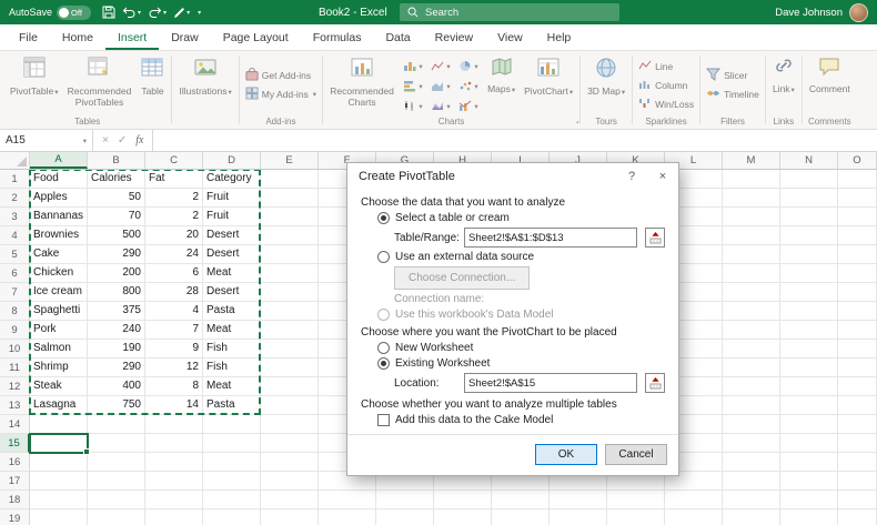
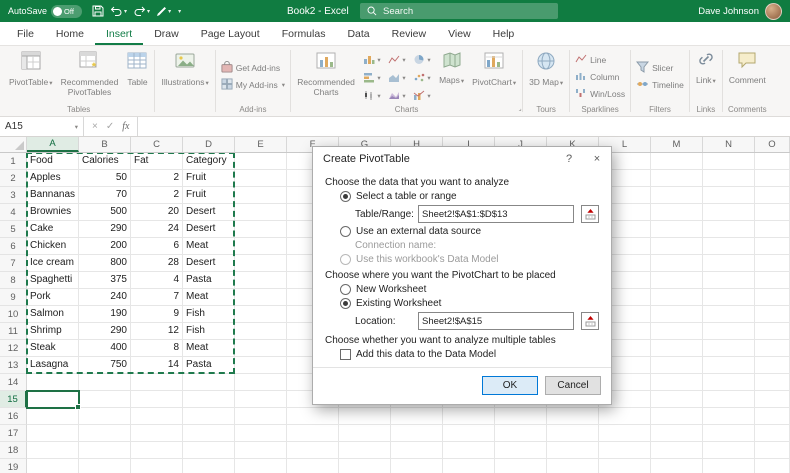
  AutoSave
  Off
  Book2 - Excel
  Search
  Dave Johnson
  File
  Home
  Insert
  Draw
  Page Layout
  Formulas
  Data
  Review
  View
  Help
  PivotTable
  Recommended PivotTables
  Table
  Tables
  Illustrations
  Get Add-ins
  My Add-ins
  Add-ins
  Recommended Charts
  Maps
  PivotChart
  Charts
  3D Map
  Tours
  Line
  Column
  Win/Loss
  Sparklines
  Slicer
  Timeline
  Filters
  Link
  Links
  Comment
  Comments
  A15
  ×
  ✓
  fx
  A
  B
  C
  D
  E
  F
  G
  H
  I
  J
  K
  L
  M
  N
  O
  1
  Food
  Calories
  Fat
  Category
  2
  Apples
  50
  2
  Fruit
  3
  Bannanas
  70
  2
  Fruit
  4
  Brownies
  500
  20
  Desert
  5
  Cake
  290
  24
  Desert
  6
  Chicken
  200
  6
  Meat
  7
  Ice cream
  800
  28
  Desert
  8
  Spaghetti
  375
  4
  Pasta
  9
  Pork
  240
  7
  Meat
  10
  Salmon
  190
  9
  Fish
  11
  Shrimp
  290
  12
  Fish
  12
  Steak
  400
  8
  Meat
  13
  Lasagna
  750
  14
  Pasta
  14
  15
  16
  17
  18
  19
  Create PivotTable
  ?
  ×
  Choose the data that you want to analyze
- Select a table or cream
+ Select a table or range
  Table/Range:
  Sheet2!$A$1:$D$13
  Use an external data source
- Choose Connection...
  Connection name:
  Use this workbook's Data Model
  Choose where you want the PivotChart to be placed
  New Worksheet
  Existing Worksheet
  Location:
  Sheet2!$A$15
  Choose whether you want to analyze multiple tables
- Add this data to the Cake Model
+ Add this data to the Data Model
  OK
  Cancel
